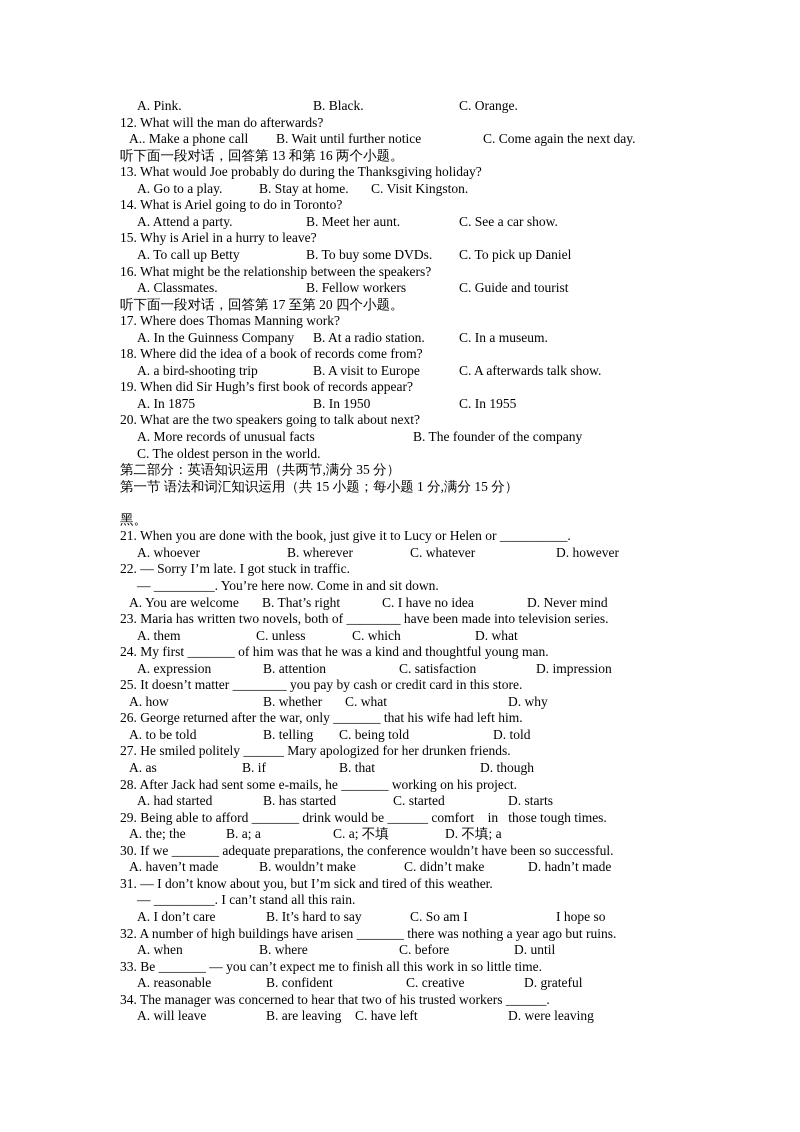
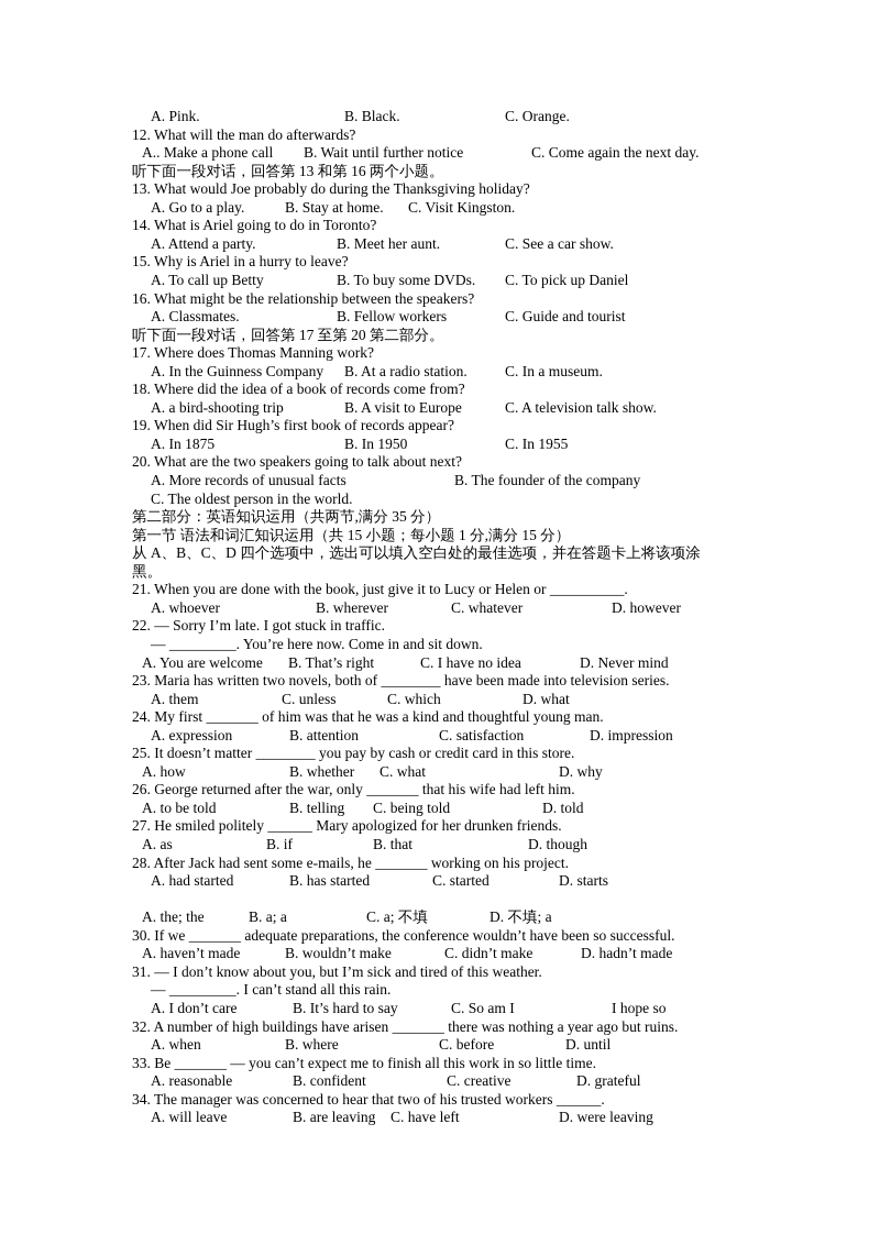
  A. Pink.
  B. Black.
  C. Orange.
  12. What will the man do afterwards?
  A.. Make a phone call
  B. Wait until further notice
  C. Come again the next day.
  听下面一段对话，回答第 13 和第 16 两个小题。
  13. What would Joe probably do during the Thanksgiving holiday?
  A. Go to a play.
  B. Stay at home.
  C. Visit Kingston.
  14. What is Ariel going to do in Toronto?
  A. Attend a party.
  B. Meet her aunt.
  C. See a car show.
  15. Why is Ariel in a hurry to leave?
  A. To call up Betty
  B. To buy some DVDs.
  C. To pick up Daniel
  16. What might be the relationship between the speakers?
  A. Classmates.
  B. Fellow workers
  C. Guide and tourist
- 听下面一段对话，回答第 17 至第 20 四个小题。
+ 听下面一段对话，回答第 17 至第 20 第二部分。
  17. Where does Thomas Manning work?
  A. In the Guinness Company
  B. At a radio station.
  C. In a museum.
  18. Where did the idea of a book of records come from?
  A. a bird-shooting trip
  B. A visit to Europe
- C. A afterwards talk show.
+ C. A television talk show.
  19. When did Sir Hugh’s first book of records appear?
  A. In 1875
  B. In 1950
  C. In 1955
  20. What are the two speakers going to talk about next?
  A. More records of unusual facts
  B. The founder of the company
  C. The oldest person in the world.
  第二部分：英语知识运用（共两节,满分 35 分）
  第一节 语法和词汇知识运用（共 15 小题；每小题 1 分,满分 15 分）
+ 从 A、B、C、D 四个选项中，选出可以填入空白处的最佳选项，并在答题卡上将该项涂
  黑。
  21. When you are done with the book, just give it to Lucy or Helen or __________.
  A. whoever
  B. wherever
  C. whatever
  D. however
  22. — Sorry I’m late. I got stuck in traffic.
  — _________. You’re here now. Come in and sit down.
  A. You are welcome
  B. That’s right
  C. I have no idea
  D. Never mind
  23. Maria has written two novels, both of ________ have been made into television series.
  A. them
  C. unless
  C. which
  D. what
  24. My first _______ of him was that he was a kind and thoughtful young man.
  A. expression
  B. attention
  C. satisfaction
  D. impression
  25. It doesn’t matter ________ you pay by cash or credit card in this store.
  A. how
  B. whether
  C. what
  D. why
  26. George returned after the war, only _______ that his wife had left him.
  A. to be told
  B. telling
  C. being told
  D. told
  27. He smiled politely ______ Mary apologized for her drunken friends.
  A. as
  B. if
  B. that
  D. though
  28. After Jack had sent some e-mails, he _______ working on his project.
  A. had started
  B. has started
  C. started
  D. starts
- 29. Being able to afford _______ drink would be ______ comfort in those tough times.
  A. the; the
  B. a; a
  C. a; 不填
  D. 不填; a
  30. If we _______ adequate preparations, the conference wouldn’t have been so successful.
  A. haven’t made
  B. wouldn’t make
  C. didn’t make
  D. hadn’t made
  31. — I don’t know about you, but I’m sick and tired of this weather.
  — _________. I can’t stand all this rain.
  A. I don’t care
  B. It’s hard to say
  C. So am I
  I hope so
  32. A number of high buildings have arisen _______ there was nothing a year ago but ruins.
  A. when
  B. where
  C. before
  D. until
  33. Be _______ — you can’t expect me to finish all this work in so little time.
  A. reasonable
  B. confident
  C. creative
  D. grateful
  34. The manager was concerned to hear that two of his trusted workers ______.
  A. will leave
  B. are leaving
  C. have left
  D. were leaving
